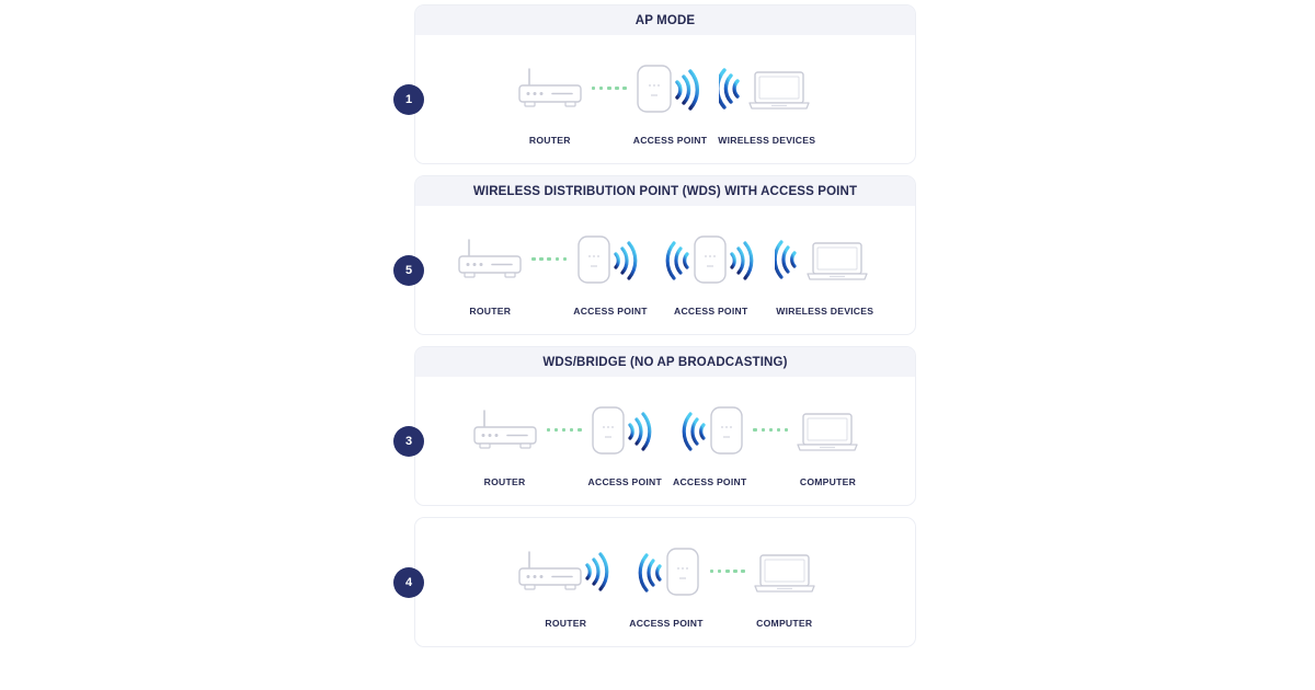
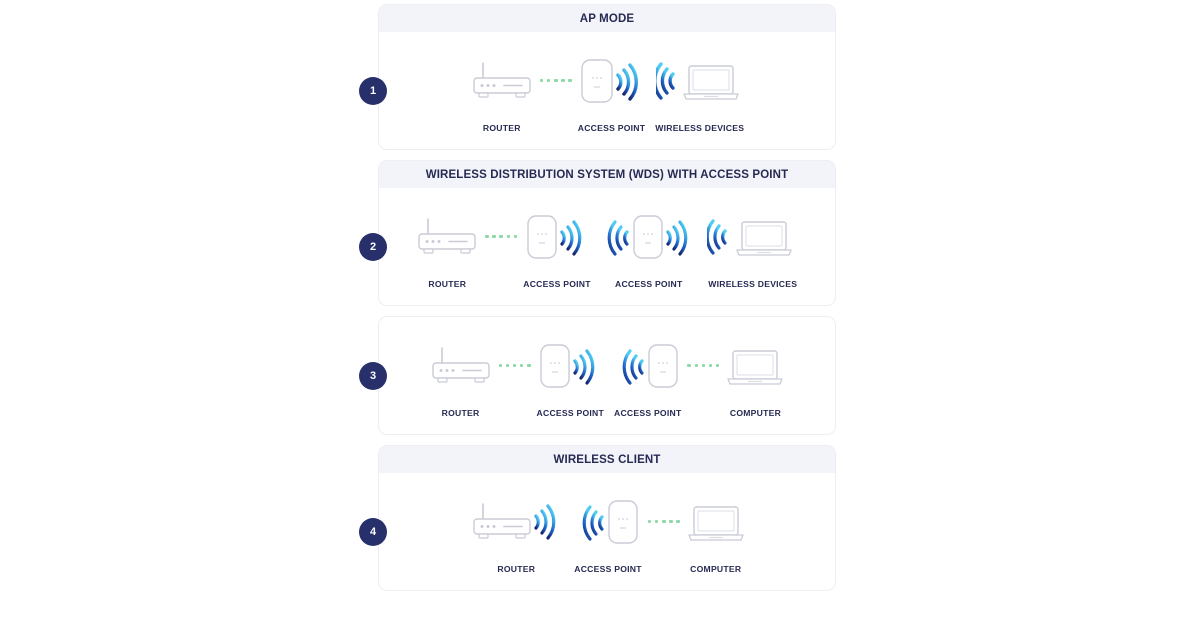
  AP MODE
  1
  ROUTER
  ACCESS POINT
  WIRELESS DEVICES
- WIRELESS DISTRIBUTION POINT (WDS) WITH ACCESS POINT
+ WIRELESS DISTRIBUTION SYSTEM (WDS) WITH ACCESS POINT
- 5
+ 2
  ROUTER
  ACCESS POINT
  ACCESS POINT
  WIRELESS DEVICES
- WDS/BRIDGE (NO AP BROADCASTING)
  3
  ROUTER
  ACCESS POINT
  ACCESS POINT
  COMPUTER
+ WIRELESS CLIENT
  4
  ROUTER
  ACCESS POINT
  COMPUTER
